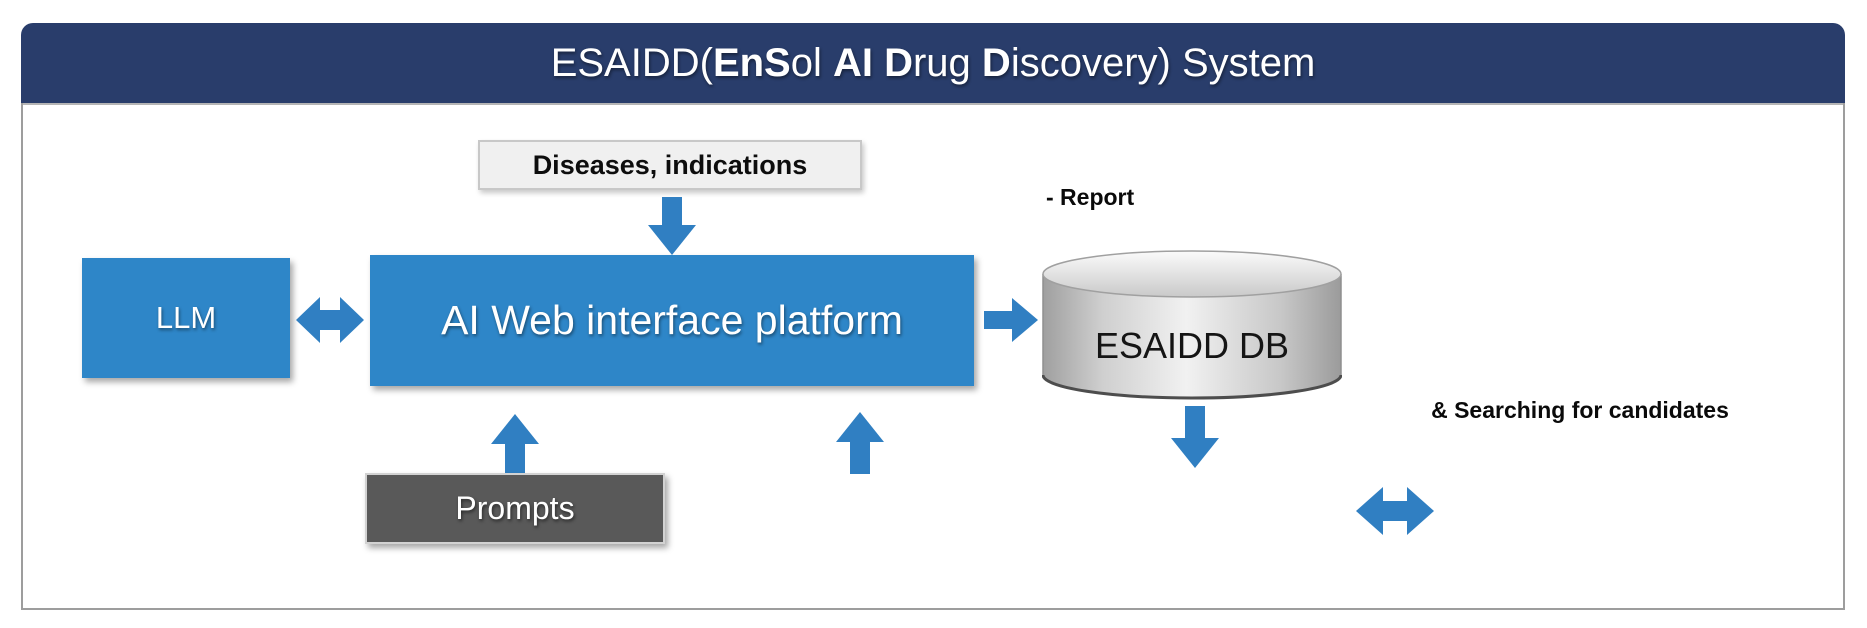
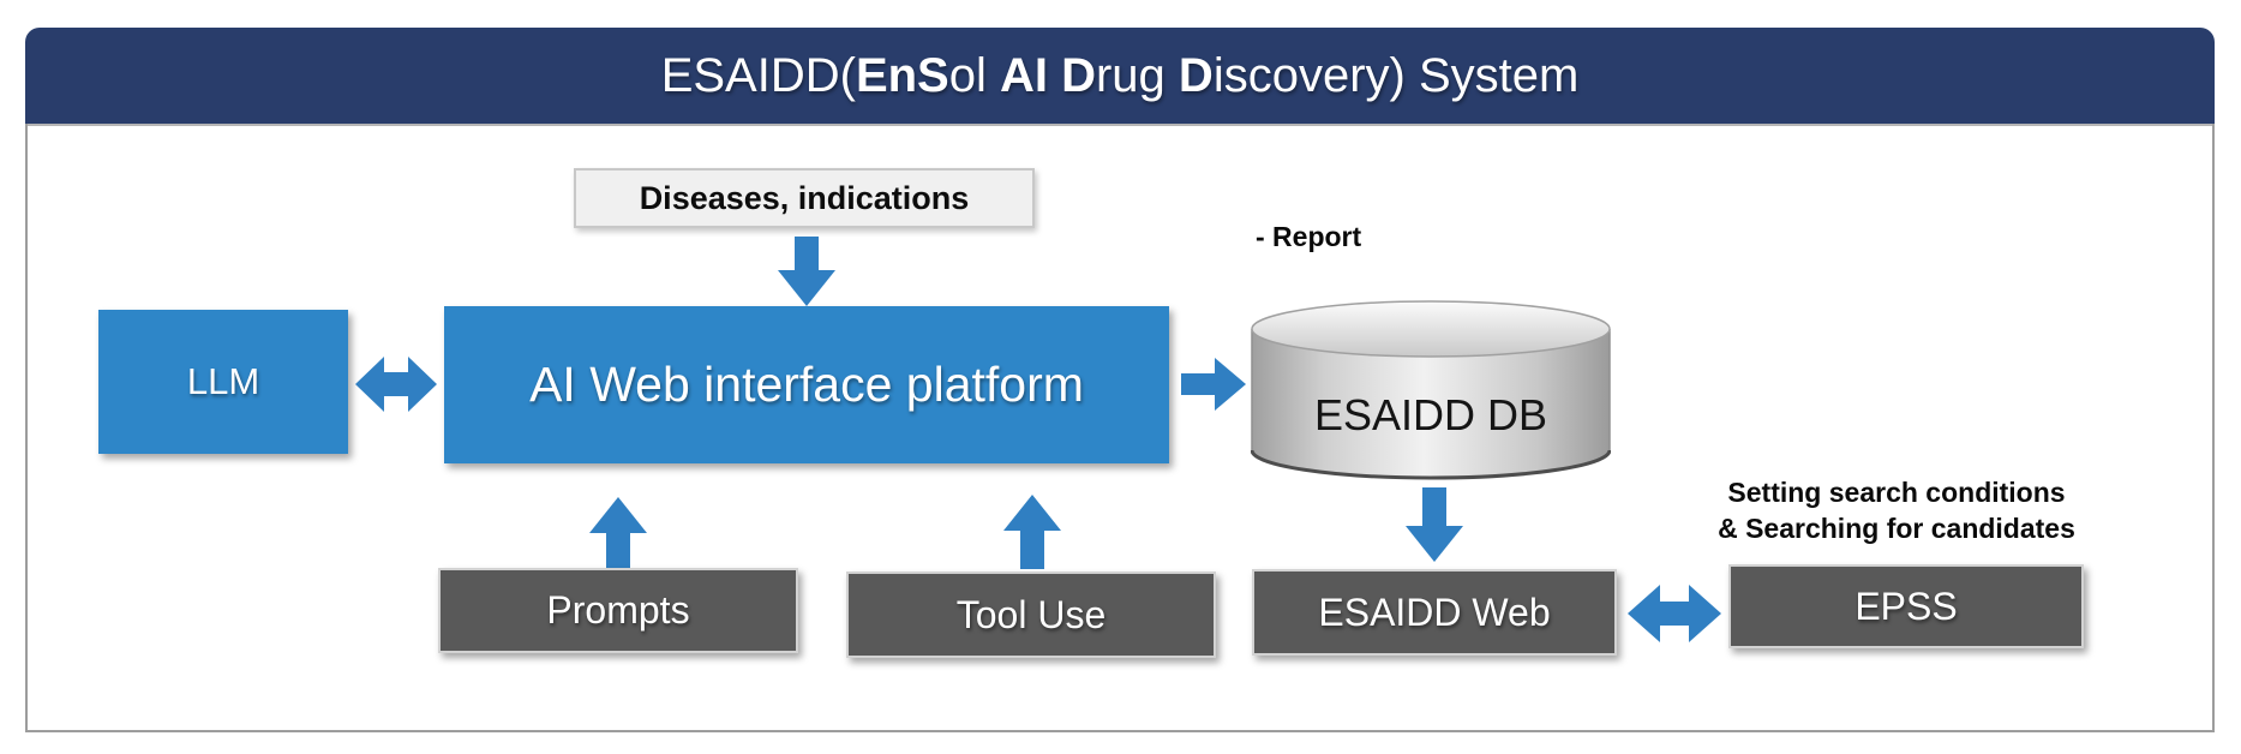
  ESAIDD(EnSol AI Drug Discovery) System
  Diseases, indications
  LLM
  AI Web interface platform
  - Report
  ESAIDD DB
  Prompts
+ Tool Use
+ ESAIDD Web
+ EPSS
+ Setting search conditions
  & Searching for candidates
